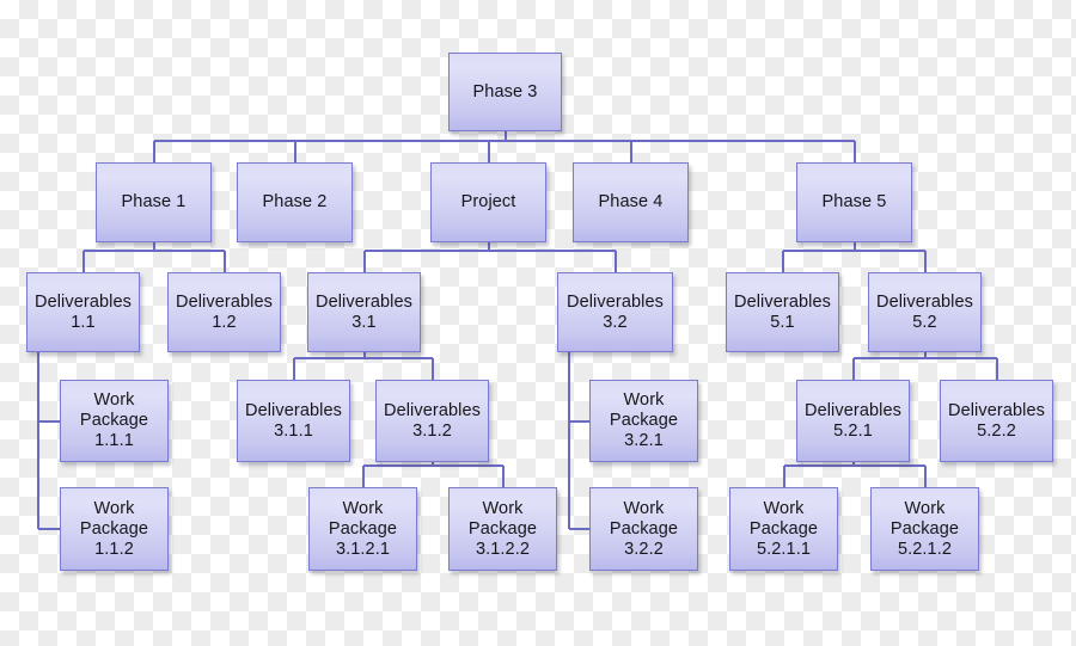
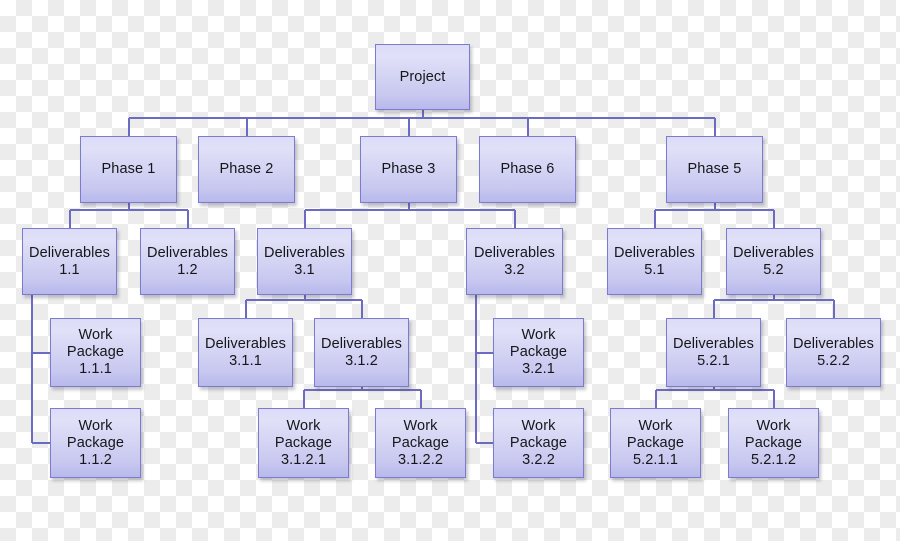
- Phase 3
+ Project
  Phase 1
  Phase 2
- Project
+ Phase 3
- Phase 4
+ Phase 6
  Phase 5
  Deliverables
  1.1
  Deliverables
  1.2
  Deliverables
  3.1
  Deliverables
  3.2
  Deliverables
  5.1
  Deliverables
  5.2
  Work
  Package
  1.1.1
  Deliverables
  3.1.1
  Deliverables
  3.1.2
  Work
  Package
  3.2.1
  Deliverables
  5.2.1
  Deliverables
  5.2.2
  Work
  Package
  1.1.2
  Work
  Package
  3.1.2.1
  Work
  Package
  3.1.2.2
  Work
  Package
  3.2.2
  Work
  Package
  5.2.1.1
  Work
  Package
  5.2.1.2
